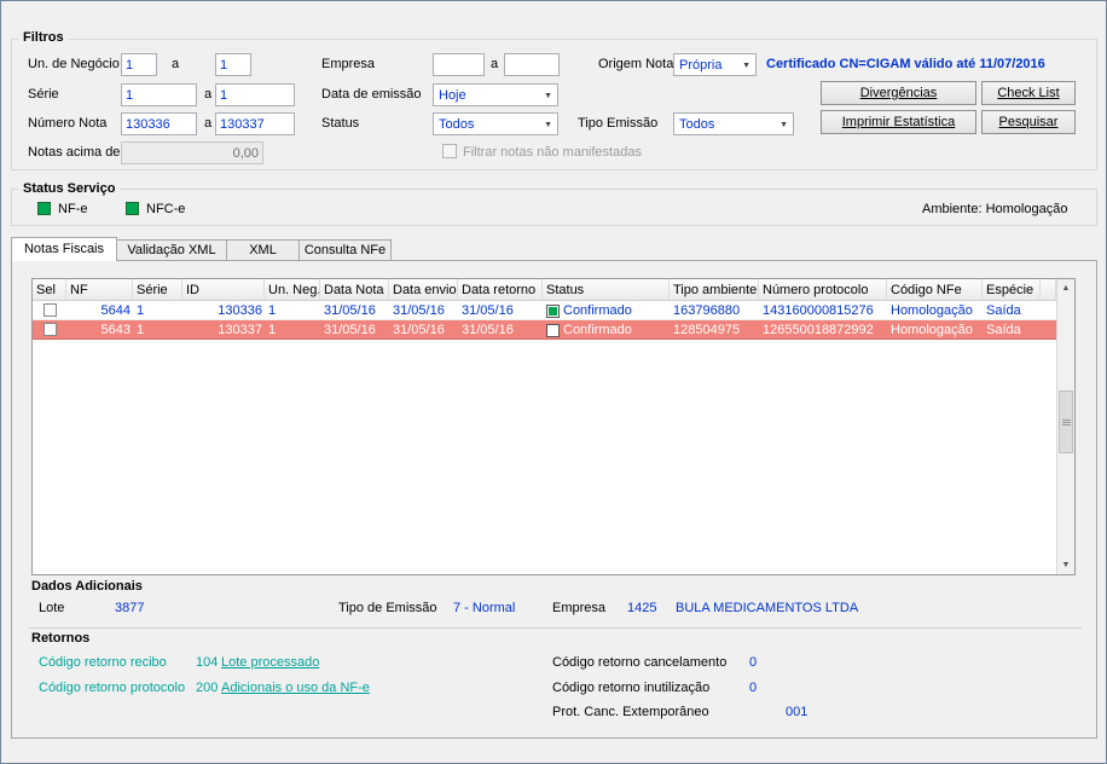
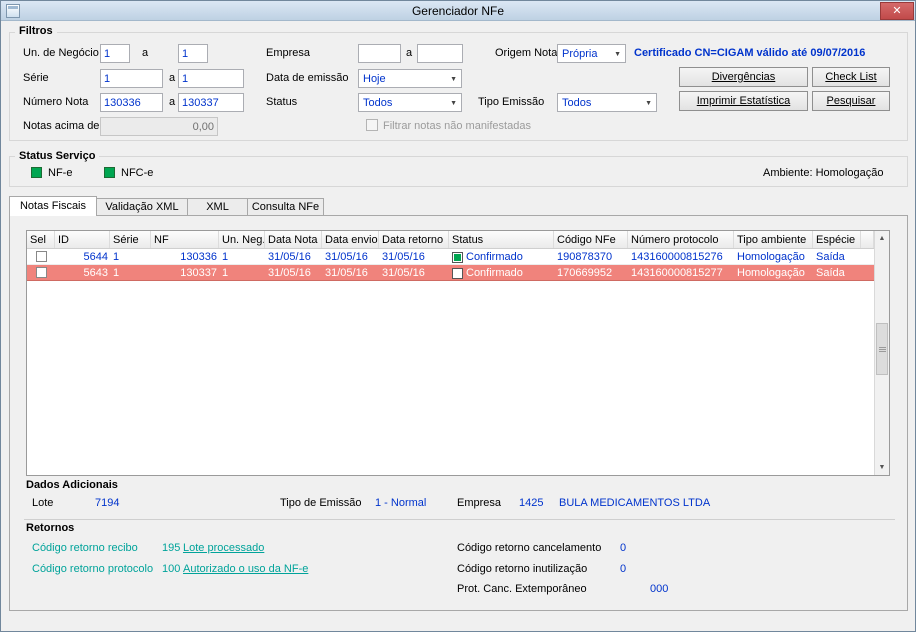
+ Gerenciador NFe
+ ✕
  Filtros
  Un. de Negócio
  1
  a
  1
  Empresa
  a
  Origem Nota
  Própria
- Certificado CN=CIGAM válido até 11/07/2016
+ Certificado CN=CIGAM válido até 09/07/2016
  Série
  1
  a
  1
  Data de emissão
  Hoje
  Divergências
  Check List
  Número Nota
  130336
  a
  130337
  Status
  Todos
  Tipo Emissão
  Todos
  Imprimir Estatística
  Pesquisar
  Notas acima de
  0,00
  Filtrar notas não manifestadas
  Status Serviço
  NF-e
  NFC-e
  Ambiente: Homologação
  Notas Fiscais
  Validação XML
  XML
  Consulta NFe
  Sel
- NF
+ ID
  Série
- ID
+ NF
  Un. Neg.
  Data Nota
  Data envio
  Data retorno
  Status
- Tipo ambiente
+ Código NFe
  Número protocolo
- Código NFe
+ Tipo ambiente
  Espécie
  5644
  1
  130336
  1
  31/05/16
  31/05/16
  31/05/16
  Confirmado
- 163796880
+ 190878370
  143160000815276
  Homologação
  Saída
  5643
  1
  130337
  1
  31/05/16
  31/05/16
  31/05/16
  Confirmado
- 128504975
+ 170669952
- 126550018872992
+ 143160000815277
  Homologação
  Saída
  Dados Adicionais
  Lote
- 3877
+ 7194
  Tipo de Emissão
- 7 - Normal
+ 1 - Normal
  Empresa
  1425
  BULA MEDICAMENTOS LTDA
  Retornos
  Código retorno recibo
- 104
+ 195
  Lote processado
  Código retorno cancelamento
  0
  Código retorno protocolo
- 200
+ 100
- Adicionais o uso da NF-e
+ Autorizado o uso da NF-e
  Código retorno inutilização
  0
  Prot. Canc. Extemporâneo
- 001
+ 000
